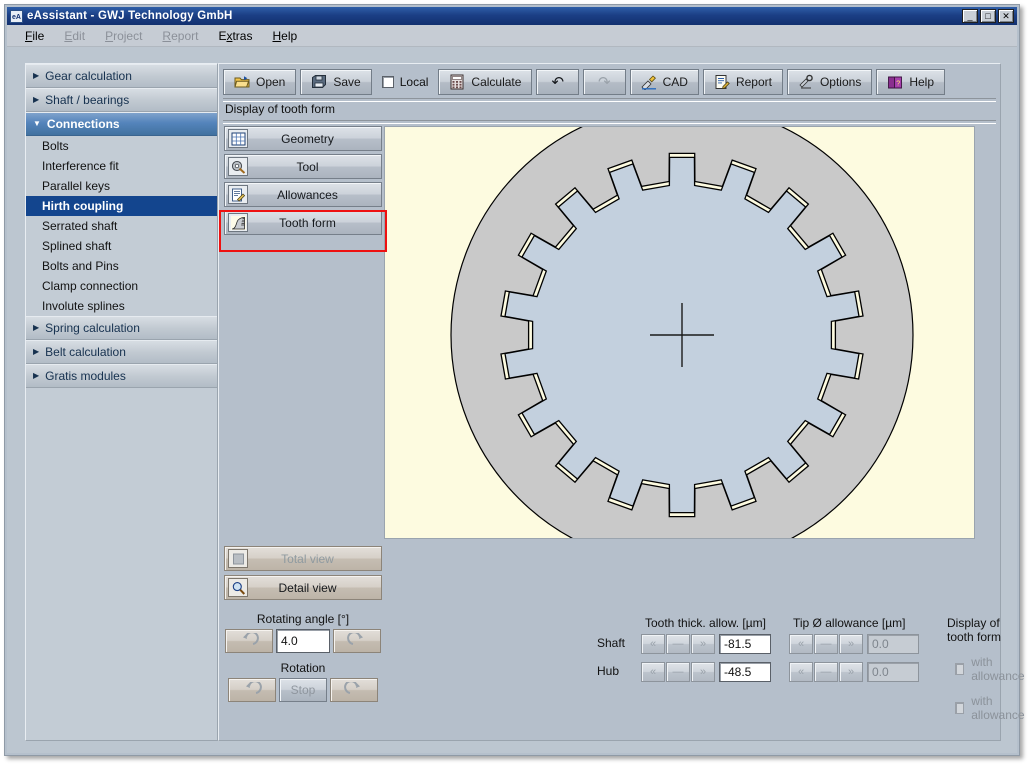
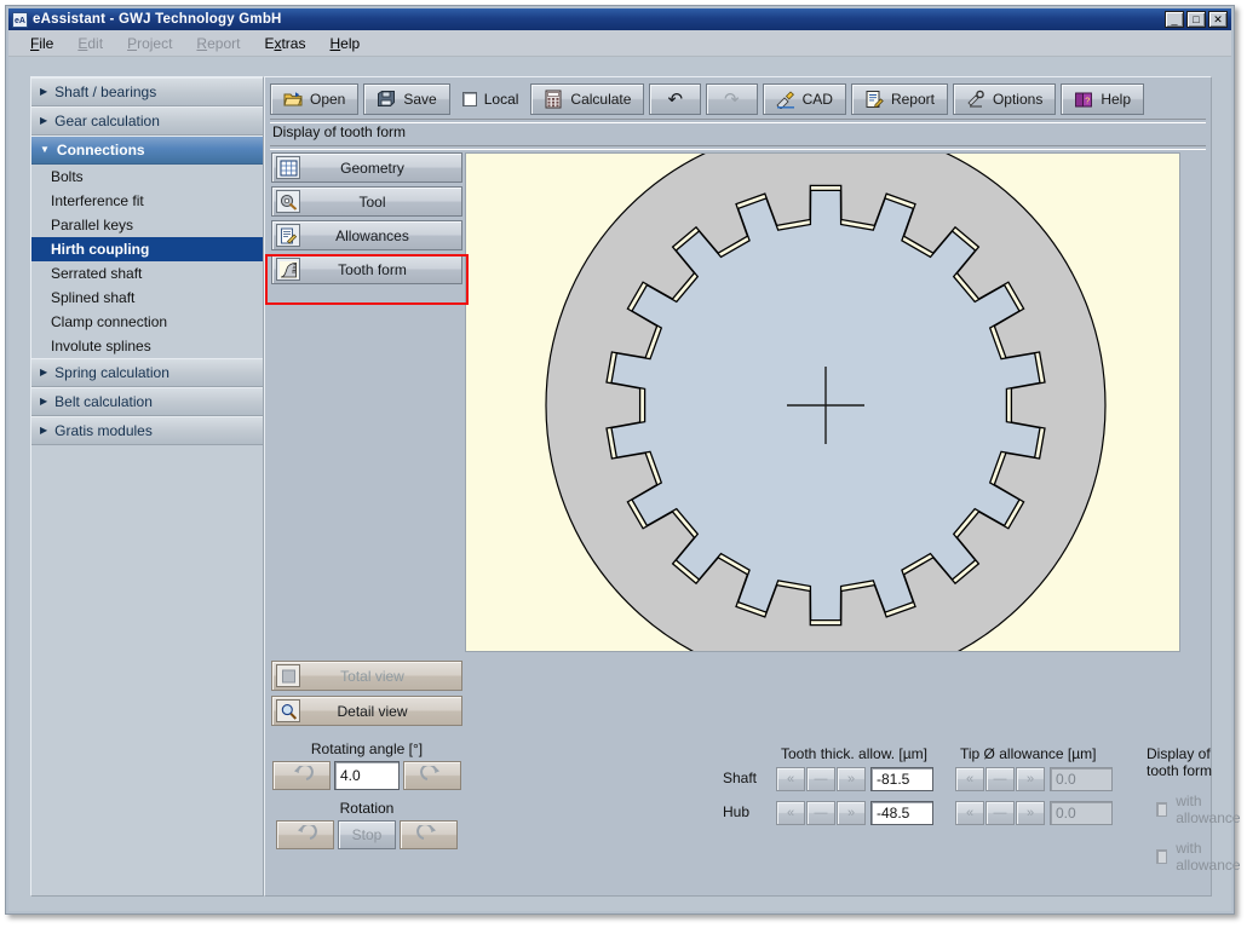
  eAssistant - GWJ Technology GmbH
  _
  □
  ✕
  File
  Edit
  Project
  Report
  Extras
  Help
  ▶
- Gear calculation
+ Shaft / bearings
  ▶
- Shaft / bearings
+ Gear calculation
  ▼
  Connections
  Bolts
  Interference fit
  Parallel keys
  Hirth coupling
  Serrated shaft
  Splined shaft
- Bolts and Pins
  Clamp connection
  Involute splines
  ▶
  Spring calculation
  ▶
  Belt calculation
  ▶
  Gratis modules
  Open
  Save
  Local
  Calculate
  ↶
  ↷
  CAD
  Report
  Options
  Help
  Display of tooth form
  Geometry
  Tool
  Allowances
  Tooth form
  Total view
  Detail view
  Rotating angle [°]
  4.0
  Rotation
  Stop
  Tooth thick. allow. [µm]
  Tip Ø allowance [µm]
  Shaft
  «
  —
  »
  -81.5
  «
  —
  »
  0.0
  Hub
  «
  —
  »
  -48.5
  «
  —
  »
  0.0
  Display of tooth form
  with allowance
  with allowance
